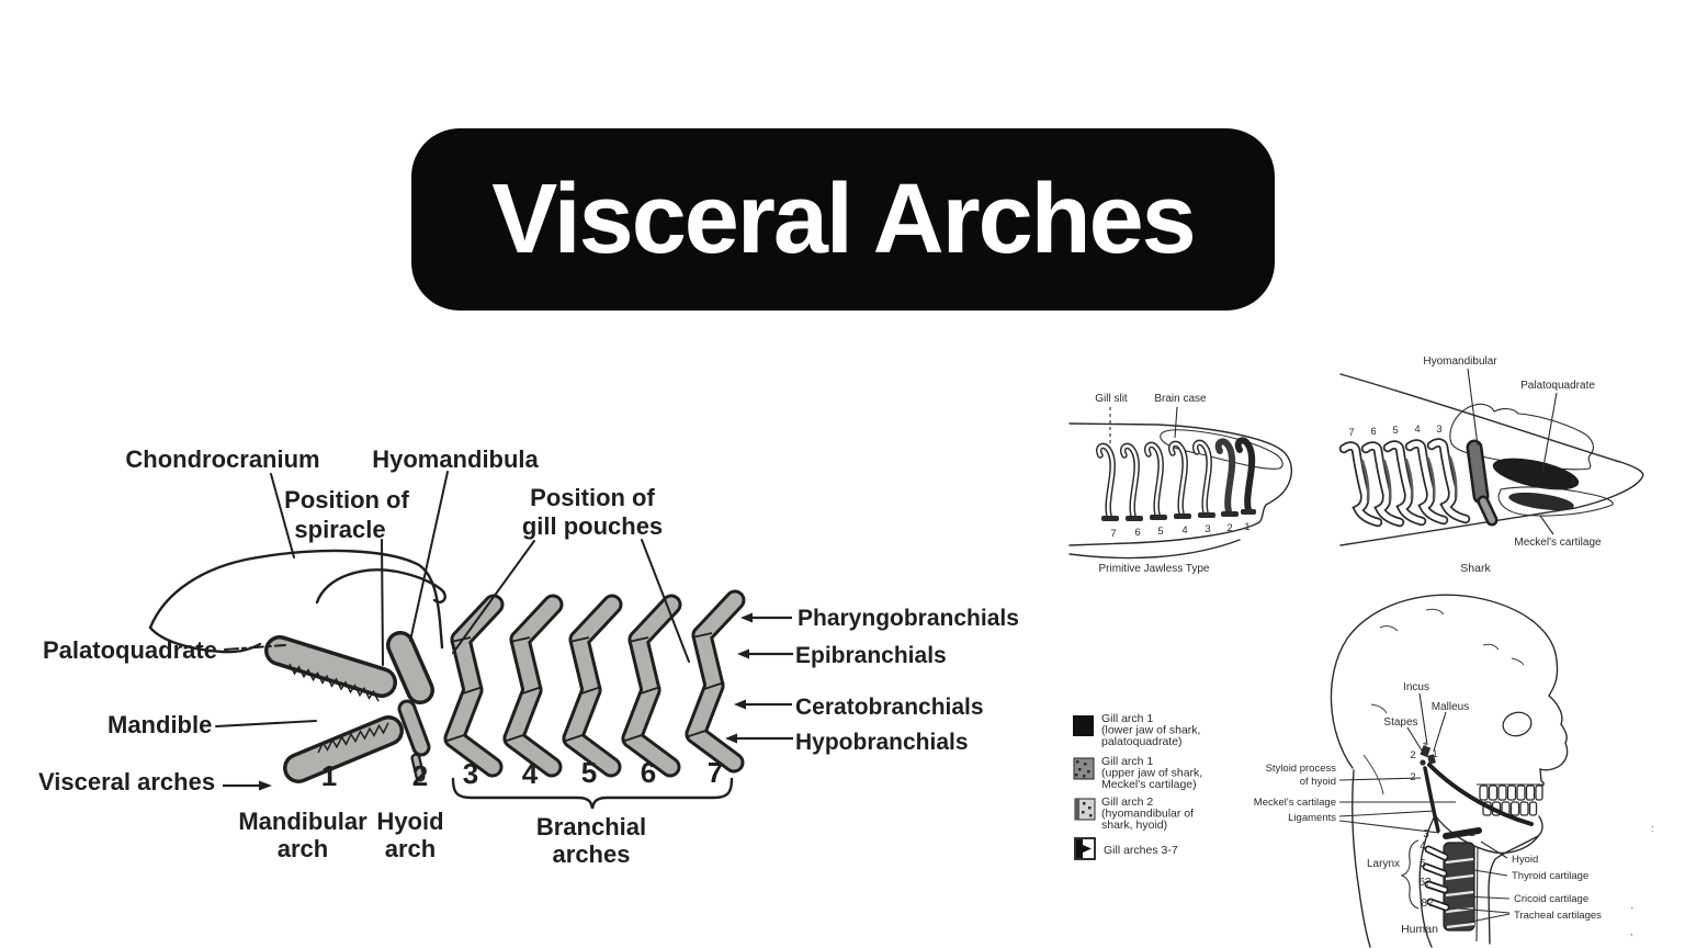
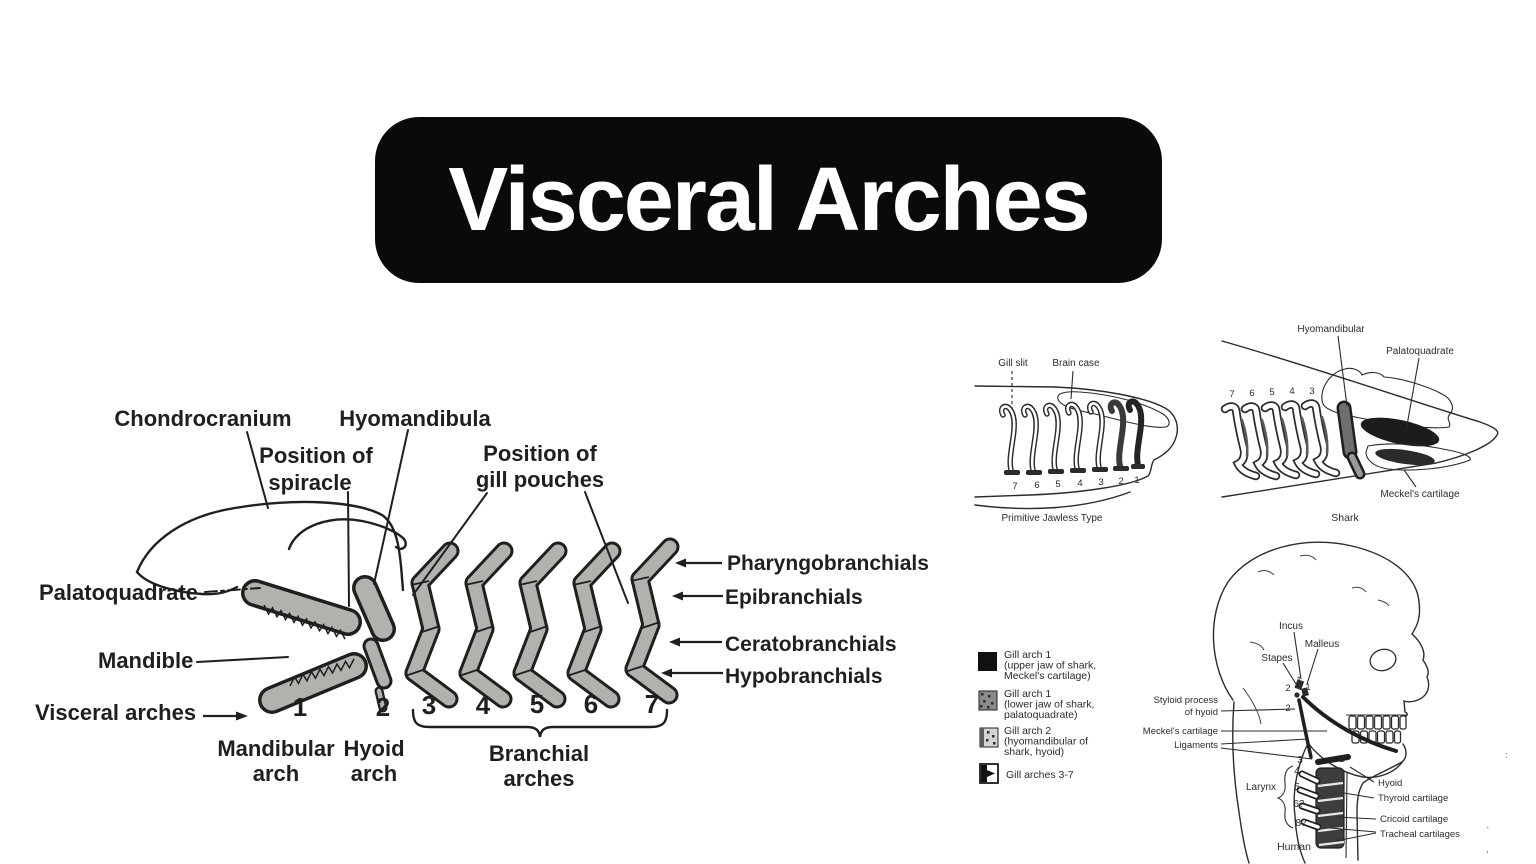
  Visceral Arches
  Chondrocranium
  Hyomandibula
  Position of
  spiracle
  Position of
  gill pouches
  Palatoquadrate
  Mandible
  Visceral arches
  Pharyngobranchials
  Epibranchials
  Ceratobranchials
  Hypobranchials
  1
  2
  3
  4
  5
  6
  7
  Mandibular
  arch
  Hyoid
  arch
  Branchial
  arches
  Gill slit
  Brain case
  7
  6
  5
  4
  3
  2
  1
  Primitive Jawless Type
  Hyomandibular
  Palatoquadrate
  Meckel's cartilage
  7
  6
  5
  4
  3
  1
  Shark
  Gill arch 1
- (lower jaw of shark,
+ (upper jaw of shark,
- palatoquadrate)
+ Meckel's cartilage)
  Gill arch 1
- (upper jaw of shark,
+ (lower jaw of shark,
- Meckel's cartilage)
+ palatoquadrate)
  Gill arch 2
  (hyomandibular of
  shark, hyoid)
  Gill arches 3-7
  Incus
  Malleus
  Stapes
  Styloid process
  of hyoid
  Meckel's cartilage
  Ligaments
  Larynx
  2
  1
  1
  2
  3
  2
  4
  5
  6?
  8?
  Hyoid
  Thyroid cartilage
  Cricoid cartilage
  Tracheal cartilages
  Human
  :
  '
  ,
